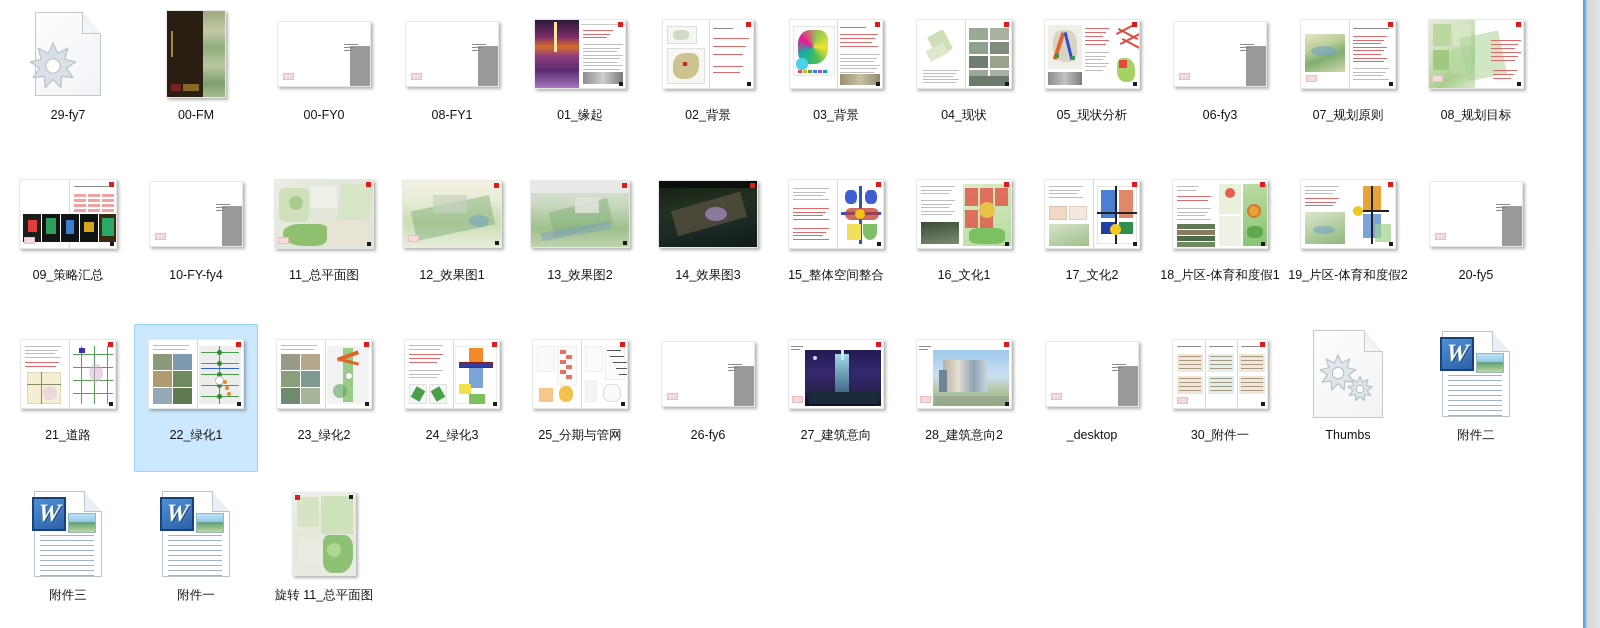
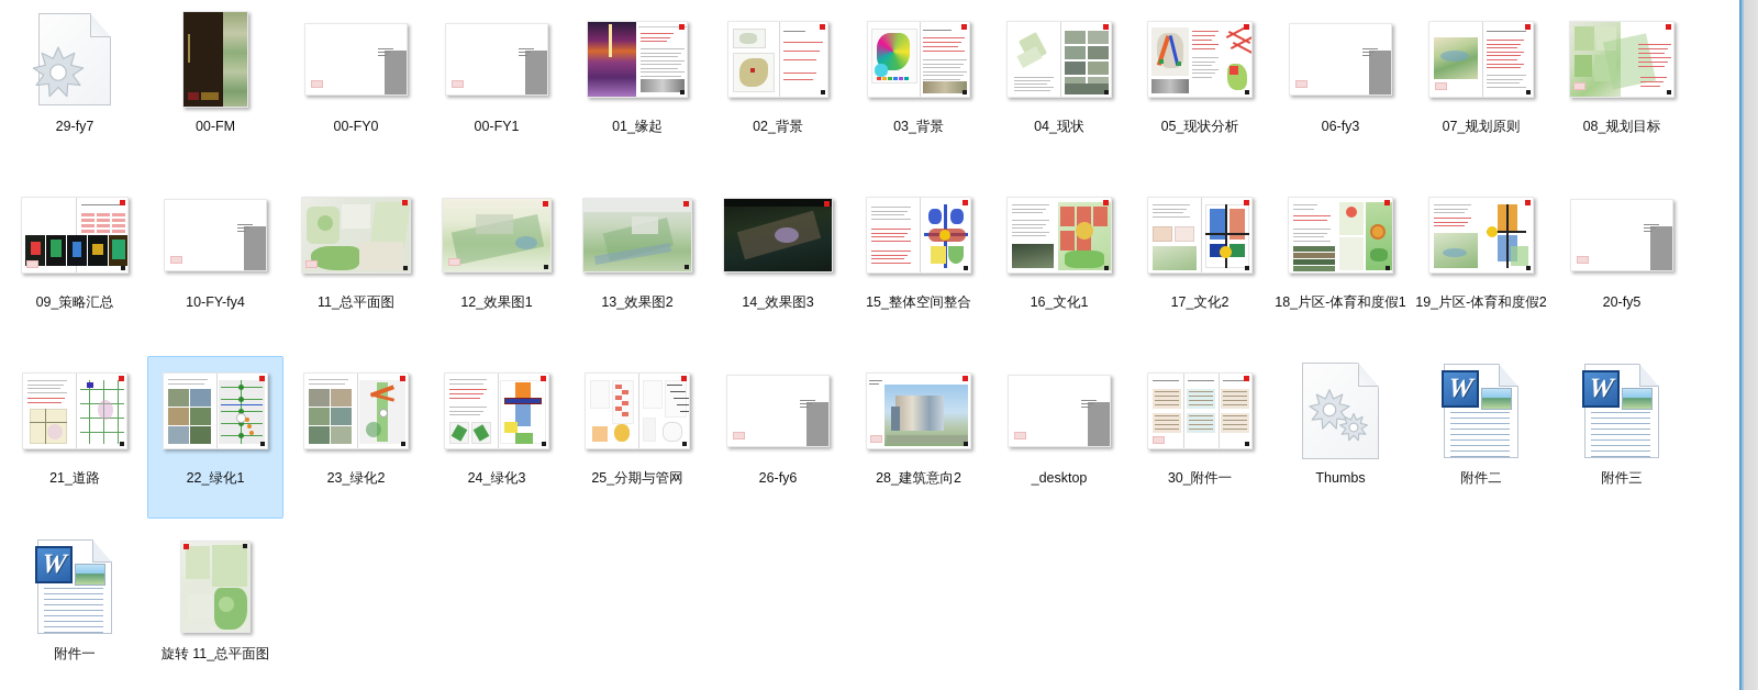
  29-fy7
  00-FM
  00-FY0
- 08-FY1
+ 00-FY1
  01_缘起
  02_背景
  03_背景
  04_现状
  05_现状分析
  06-fy3
  07_规划原则
  08_规划目标
  09_策略汇总
  10-FY-fy4
  11_总平面图
  12_效果图1
  13_效果图2
  14_效果图3
  15_整体空间整合
  16_文化1
  17_文化2
  18_片区-体育和度假1
  19_片区-体育和度假2
  20-fy5
  21_道路
  22_绿化1
  23_绿化2
  24_绿化3
  25_分期与管网
  26-fy6
- 27_建筑意向
  28_建筑意向2
  _desktop
  30_附件一
  Thumbs
  附件二
  附件三
  附件一
  旋转 11_总平面图
